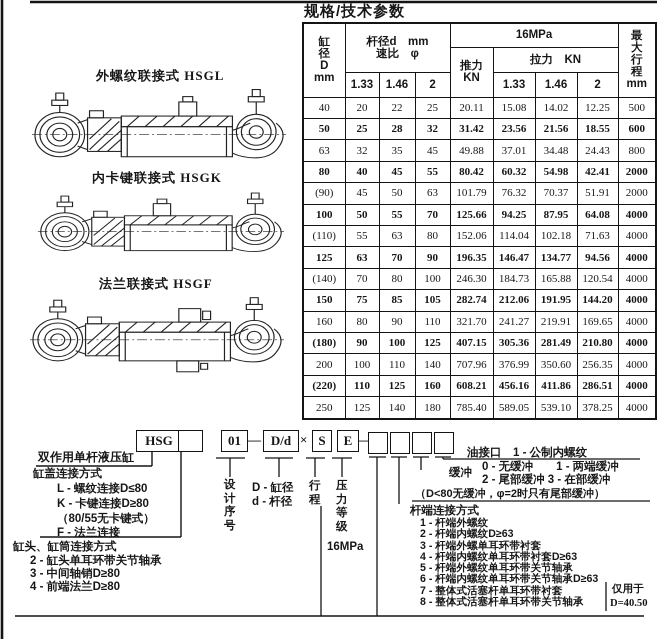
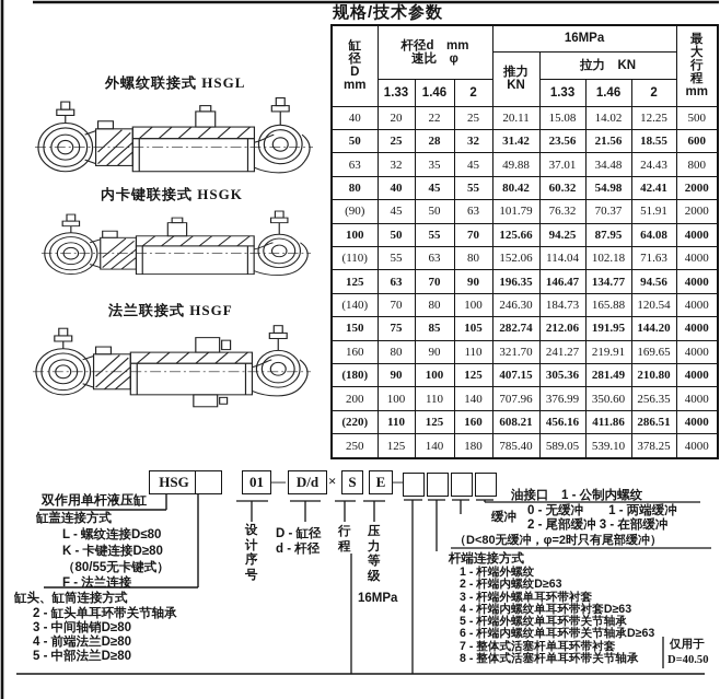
  规格/技术参数
  缸 径 D mm	杆径d mm 速比 φ	16MPa	最 大 行 程 mm
  推力 KN	拉力 KN
  1.33	1.46	2	1.33	1.46	2
  40	20	22	25	20.11	15.08	14.02	12.25	500
  50	25	28	32	31.42	23.56	21.56	18.55	600
  63	32	35	45	49.88	37.01	34.48	24.43	800
  80	40	45	55	80.42	60.32	54.98	42.41	2000
  (90)	45	50	63	101.79	76.32	70.37	51.91	2000
  100	50	55	70	125.66	94.25	87.95	64.08	4000
  (110)	55	63	80	152.06	114.04	102.18	71.63	4000
  125	63	70	90	196.35	146.47	134.77	94.56	4000
  (140)	70	80	100	246.30	184.73	165.88	120.54	4000
  150	75	85	105	282.74	212.06	191.95	144.20	4000
  160	80	90	110	321.70	241.27	219.91	169.65	4000
  (180)	90	100	125	407.15	305.36	281.49	210.80	4000
  200	100	110	140	707.96	376.99	350.60	256.35	4000
  (220)	110	125	160	608.21	456.16	411.86	286.51	4000
  250	125	140	180	785.40	589.05	539.10	378.25	4000
  外螺纹联接式 HSGL
  内卡键联接式 HSGK
  法兰联接式 HSGF
  HSG
  01
  —
  D/d
  ×
  S
  E
  —
  双作用单杆液压缸
  缸盖连接方式
  L - 螺纹连接D≤80
  K - 卡键连接D≥80
  （80/55无卡键式）
  F - 法兰连接
  缸头、缸筒连接方式
  2 - 缸头单耳环带关节轴承
  3 - 中间轴销D≥80
  4 - 前端法兰D≥80
+ 5 - 中部法兰D≥80
  设
  计
  序
  号
  D - 缸径
  d - 杆径
  行
  程
  压
  力
  等
  级
  16MPa
  油接口 1 - 公制内螺纹
  缓冲
  0 - 无缓冲 1 - 两端缓冲
  2 - 尾部缓冲 3 - 在部缓冲
  （D<80无缓冲，φ=2时只有尾部缓冲）
  杆端连接方式
  1 - 杆端外螺纹
  2 - 杆端内螺纹D≥63
  3 - 杆端外螺单耳环带衬套
  4 - 杆端内螺纹单耳环带衬套D≥63
  5 - 杆端外螺纹单耳环带关节轴承
  6 - 杆端内螺纹单耳环带关节轴承D≥63
  7 - 整体式活塞杆单耳环带衬套
  8 - 整体式活塞杆单耳环带关节轴承
  仅用于
  D=40.50
